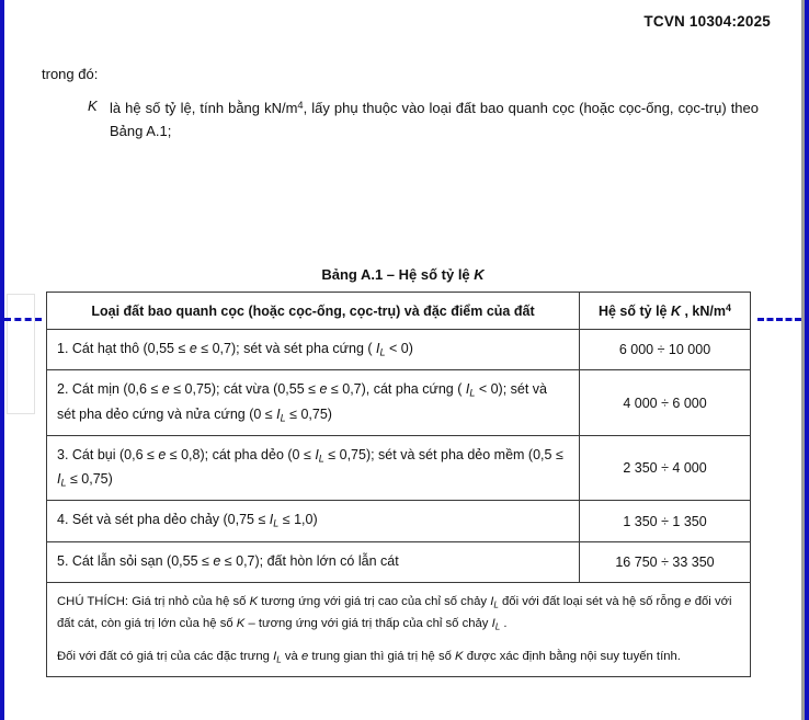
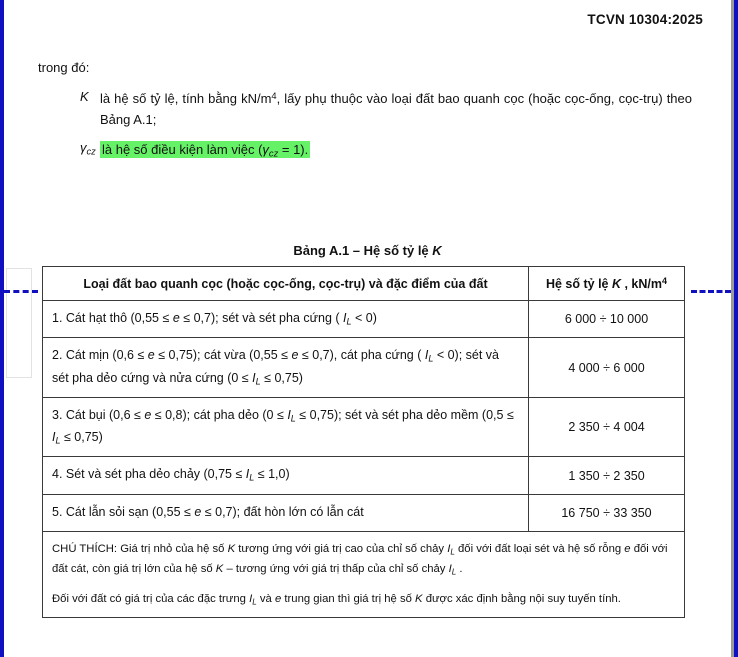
  TCVN 10304:2025
  trong đó:
  K
  là hệ số tỷ lệ, tính bằng kN/m4, lấy phụ thuộc vào loại đất bao quanh cọc (hoặc cọc-ống, cọc-trụ) theo Bảng A.1;
+ γcz
+ là hệ số điều kiện làm việc (γcz = 1).
  Bảng A.1 – Hệ số tỷ lệ K
  Loại đất bao quanh cọc (hoặc cọc-ống, cọc-trụ) và đặc điểm của đất	Hệ số tỷ lệ K , kN/m4
  1. Cát hạt thô (0,55 ≤ e ≤ 0,7); sét và sét pha cứng ( IL < 0)	6 000 ÷ 10 000
  2. Cát mịn (0,6 ≤ e ≤ 0,75); cát vừa (0,55 ≤ e ≤ 0,7), cát pha cứng ( IL < 0); sét và sét pha dẻo cứng và nửa cứng (0 ≤ IL ≤ 0,75)	4 000 ÷ 6 000
- 3. Cát bụi (0,6 ≤ e ≤ 0,8); cát pha dẻo (0 ≤ IL ≤ 0,75); sét và sét pha dẻo mềm (0,5 ≤ IL ≤ 0,75)	2 350 ÷ 4 000
+ 3. Cát bụi (0,6 ≤ e ≤ 0,8); cát pha dẻo (0 ≤ IL ≤ 0,75); sét và sét pha dẻo mềm (0,5 ≤ IL ≤ 0,75)	2 350 ÷ 4 004
- 4. Sét và sét pha dẻo chảy (0,75 ≤ IL ≤ 1,0)	1 350 ÷ 1 350
+ 4. Sét và sét pha dẻo chảy (0,75 ≤ IL ≤ 1,0)	1 350 ÷ 2 350
  5. Cát lẫn sỏi sạn (0,55 ≤ e ≤ 0,7); đất hòn lớn có lẫn cát	16 750 ÷ 33 350
  CHÚ THÍCH: Giá trị nhỏ của hệ số K tương ứng với giá trị cao của chỉ số chảy IL đối với đất loại sét và hệ số rỗng e đối với đất cát, còn giá trị lớn của hệ số K – tương ứng với giá trị thấp của chỉ số chảy IL . Đối với đất có giá trị của các đặc trưng IL và e trung gian thì giá trị hệ số K được xác định bằng nội suy tuyến tính.
